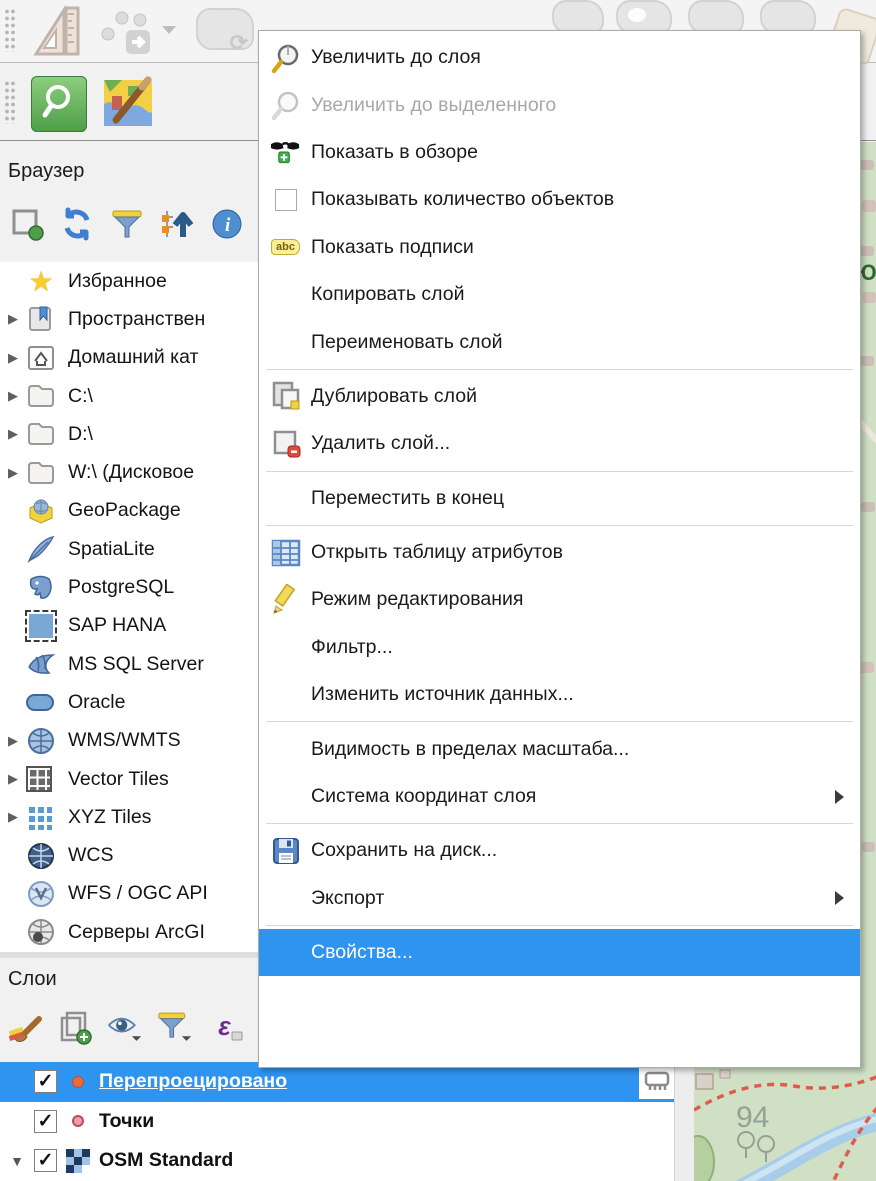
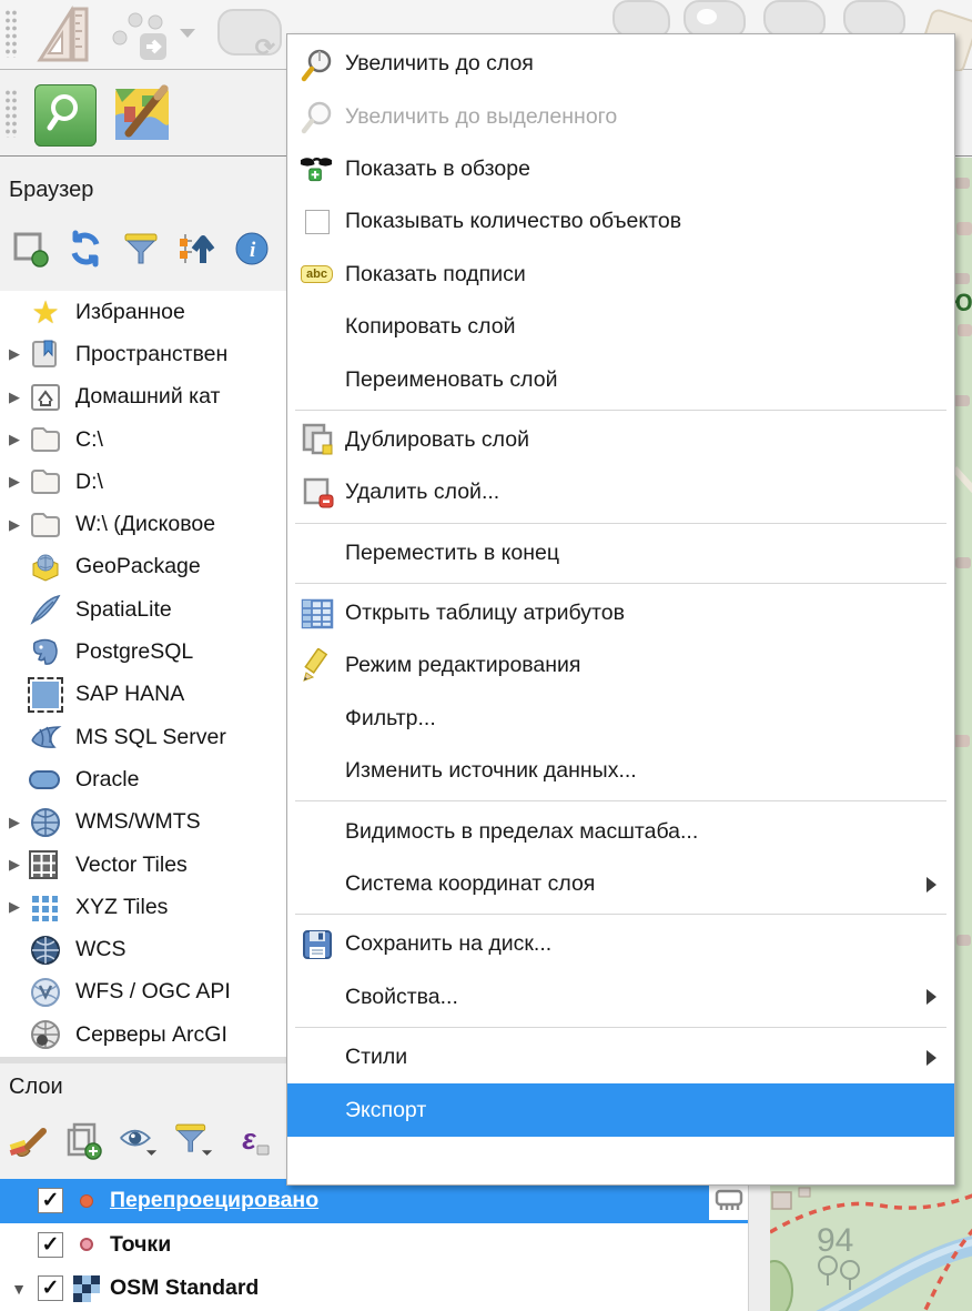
  ⟳
  Браузер
  i
  ★
  Избранное
  ▶
  Пространствен
  ▶
  Домашний кат
  ▶
  C:\
  ▶
  D:\
  ▶
  W:\ (Дисковое
  GeoPackage
  SpatiaLite
  PostgreSQL
  SAP HANA
  MS SQL Server
  Oracle
  ▶
  WMS/WMTS
  ▶
  Vector Tiles
  ▶
  XYZ Tiles
  WCS
  WFS / OGC API
  Серверы ArcGI
  Слои
  ε
  ✓
  Перепроецировано
  ✓
  Точки
  ▼
  ✓
  OSM Standard
  94
  Увеличить до слоя
  Увеличить до выделенного
  Показать в обзоре
  Показывать количество объектов
  abc
  Показать подписи
  Копировать слой
  Переименовать слой
  Дублировать слой
  Удалить слой...
  Переместить в конец
  Открыть таблицу атрибутов
  Режим редактирования
  Фильтр...
  Изменить источник данных...
  Видимость в пределах масштаба...
  Система координат слоя
  Сохранить на диск...
- Экспорт
+ Свойства...
+ Стили
- Свойства...
+ Экспорт
